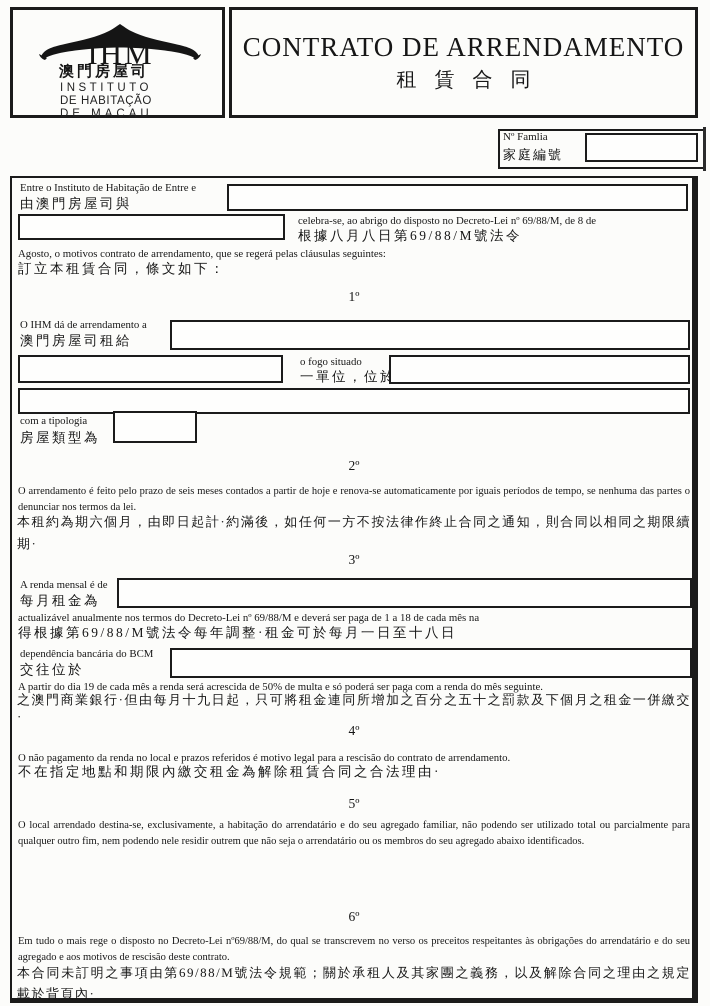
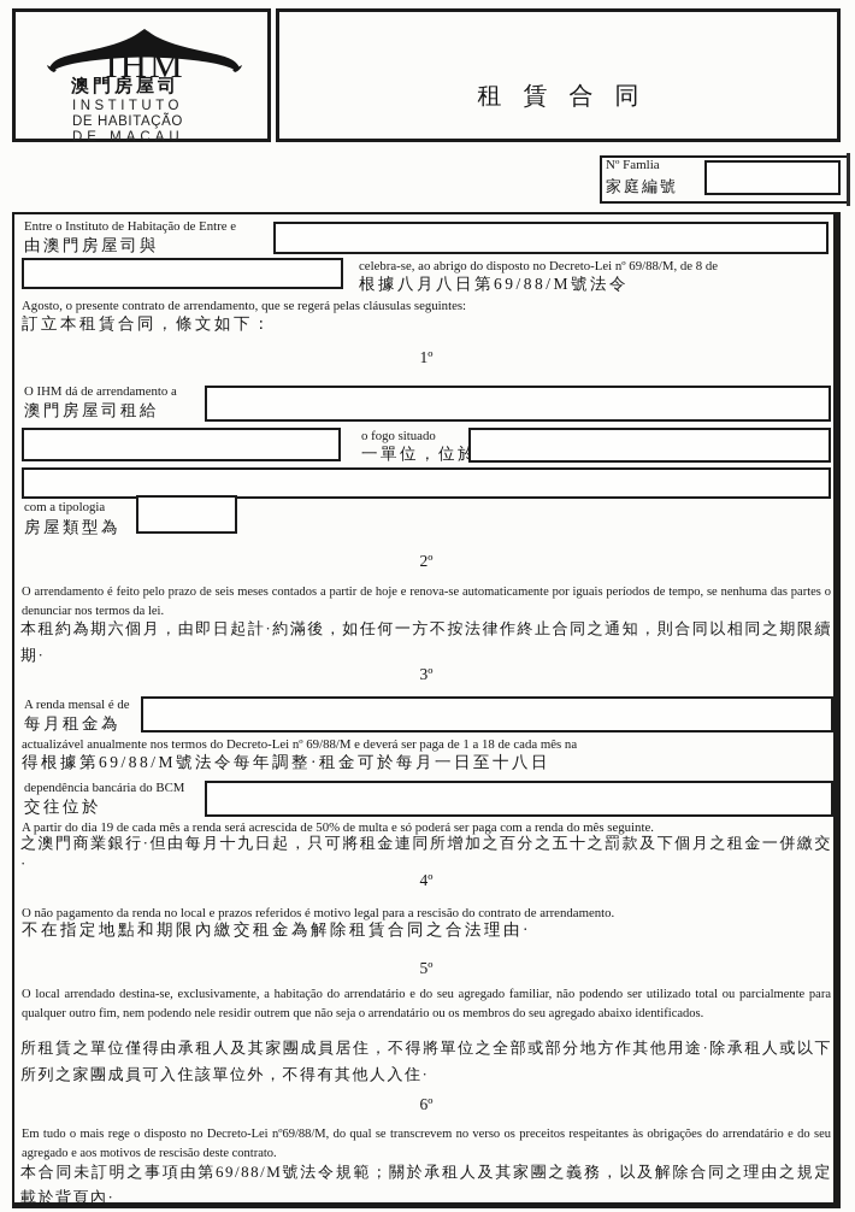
  IHM
  澳門房屋司
  INSTITUTO
  DE HABITAÇÃO
  DE MACAU
- CONTRATO DE ARRENDAMENTO
  租賃合同
  Nº Famlia
  家庭編號
  Entre o Instituto de Habitação de Entre e
  由澳門房屋司與
  celebra-se, ao abrigo do disposto no Decreto-Lei nº 69/88/M, de 8 de
  根據八月八日第69/88/M號法令
- Agosto, o motivos contrato de arrendamento, que se regerá pelas cláusulas seguintes:
+ Agosto, o presente contrato de arrendamento, que se regerá pelas cláusulas seguintes:
  訂立本租賃合同，條文如下：
  1º
  O IHM dá de arrendamento a
  澳門房屋司租給
  o fogo situado
  一單位，位於
  com a tipologia
  房屋類型為
  2º
  O arrendamento é feito pelo prazo de seis meses contados a partir de hoje e renova-se automaticamente por iguais períodos de tempo, se nenhuma das partes o denunciar nos termos da lei.
  本租約為期六個月，由即日起計·約滿後，如任何一方不按法律作終止合同之通知，則合同以相同之期限續期·
  3º
  A renda mensal é de
  每月租金為
  actualizável anualmente nos termos do Decreto-Lei nº 69/88/M e deverá ser paga de 1 a 18 de cada mês na
  得根據第69/88/M號法令每年調整·租金可於每月一日至十八日
  dependência bancária do BCM
  交往位於
  A partir do dia 19 de cada mês a renda será acrescida de 50% de multa e só poderá ser paga com a renda do mês seguinte.
  之澳門商業銀行·但由每月十九日起，只可將租金連同所增加之百分之五十之罰款及下個月之租金一併繳交·
  4º
  O não pagamento da renda no local e prazos referidos é motivo legal para a rescisão do contrato de arrendamento.
  不在指定地點和期限內繳交租金為解除租賃合同之合法理由·
  5º
  O local arrendado destina-se, exclusivamente, a habitação do arrendatário e do seu agregado familiar, não podendo ser utilizado total ou parcialmente para qualquer outro fim, nem podendo nele residir outrem que não seja o arrendatário ou os membros do seu agregado abaixo identificados.
+ 所租賃之單位僅得由承租人及其家團成員居住，不得將單位之全部或部分地方作其他用途·除承租人或以下所列之家團成員可入住該單位外，不得有其他人入住·
  6º
  Em tudo o mais rege o disposto no Decreto-Lei nº69/88/M, do qual se transcrevem no verso os preceitos respeitantes às obrigações do arrendatário e do seu agregado e aos motivos de rescisão deste contrato.
  本合同未訂明之事項由第69/88/M號法令規範；關於承租人及其家團之義務，以及解除合同之理由之規定載於背頁內·
